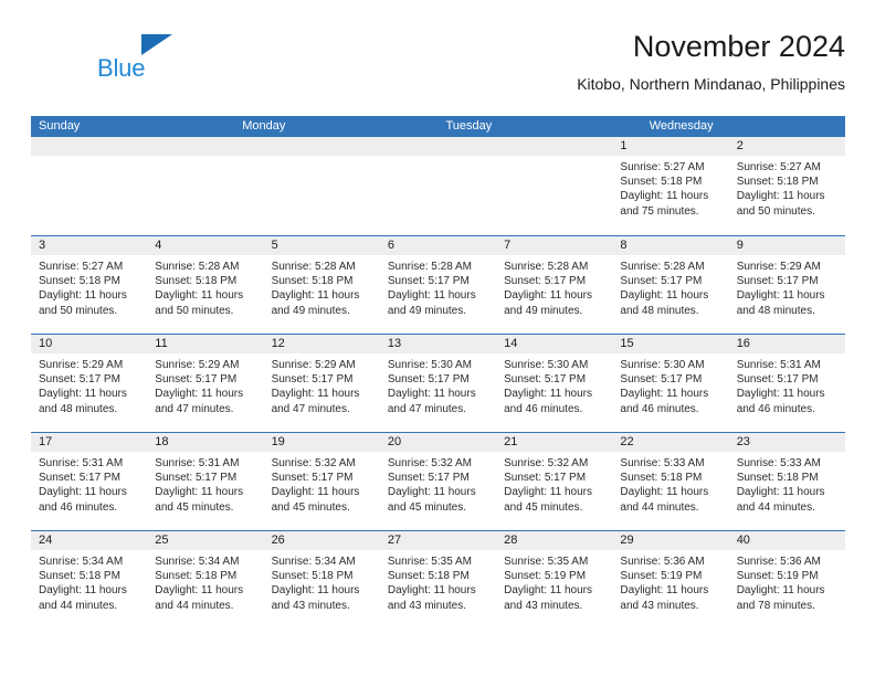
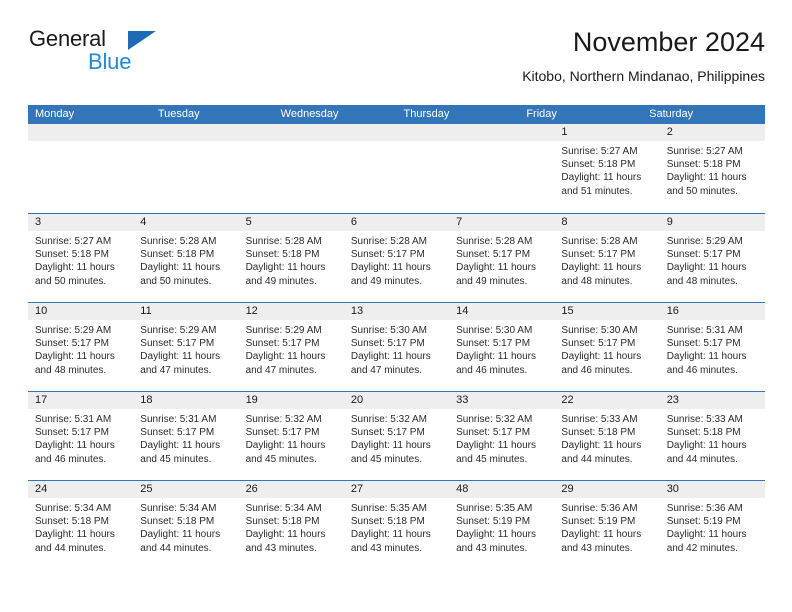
+ General
  Blue
  November 2024
  Kitobo, Northern Mindanao, Philippines
- Sunday
  Monday
  Tuesday
  Wednesday
+ Thursday
+ Friday
+ Saturday
  1
  Sunrise: 5:27 AM
  Sunset: 5:18 PM
  Daylight: 11 hours
- and 75 minutes.
+ and 51 minutes.
  2
  Sunrise: 5:27 AM
  Sunset: 5:18 PM
  Daylight: 11 hours
  and 50 minutes.
  3
  Sunrise: 5:27 AM
  Sunset: 5:18 PM
  Daylight: 11 hours
  and 50 minutes.
  4
  Sunrise: 5:28 AM
  Sunset: 5:18 PM
  Daylight: 11 hours
  and 50 minutes.
  5
  Sunrise: 5:28 AM
  Sunset: 5:18 PM
  Daylight: 11 hours
  and 49 minutes.
  6
  Sunrise: 5:28 AM
  Sunset: 5:17 PM
  Daylight: 11 hours
  and 49 minutes.
  7
  Sunrise: 5:28 AM
  Sunset: 5:17 PM
  Daylight: 11 hours
  and 49 minutes.
  8
  Sunrise: 5:28 AM
  Sunset: 5:17 PM
  Daylight: 11 hours
  and 48 minutes.
  9
  Sunrise: 5:29 AM
  Sunset: 5:17 PM
  Daylight: 11 hours
  and 48 minutes.
  10
  Sunrise: 5:29 AM
  Sunset: 5:17 PM
  Daylight: 11 hours
  and 48 minutes.
  11
  Sunrise: 5:29 AM
  Sunset: 5:17 PM
  Daylight: 11 hours
  and 47 minutes.
  12
  Sunrise: 5:29 AM
  Sunset: 5:17 PM
  Daylight: 11 hours
  and 47 minutes.
  13
  Sunrise: 5:30 AM
  Sunset: 5:17 PM
  Daylight: 11 hours
  and 47 minutes.
  14
  Sunrise: 5:30 AM
  Sunset: 5:17 PM
  Daylight: 11 hours
  and 46 minutes.
  15
  Sunrise: 5:30 AM
  Sunset: 5:17 PM
  Daylight: 11 hours
  and 46 minutes.
  16
  Sunrise: 5:31 AM
  Sunset: 5:17 PM
  Daylight: 11 hours
  and 46 minutes.
  17
  Sunrise: 5:31 AM
  Sunset: 5:17 PM
  Daylight: 11 hours
  and 46 minutes.
  18
  Sunrise: 5:31 AM
  Sunset: 5:17 PM
  Daylight: 11 hours
  and 45 minutes.
  19
  Sunrise: 5:32 AM
  Sunset: 5:17 PM
  Daylight: 11 hours
  and 45 minutes.
  20
  Sunrise: 5:32 AM
  Sunset: 5:17 PM
  Daylight: 11 hours
  and 45 minutes.
- 21
+ 33
  Sunrise: 5:32 AM
  Sunset: 5:17 PM
  Daylight: 11 hours
  and 45 minutes.
  22
  Sunrise: 5:33 AM
  Sunset: 5:18 PM
  Daylight: 11 hours
  and 44 minutes.
  23
  Sunrise: 5:33 AM
  Sunset: 5:18 PM
  Daylight: 11 hours
  and 44 minutes.
  24
  Sunrise: 5:34 AM
  Sunset: 5:18 PM
  Daylight: 11 hours
  and 44 minutes.
  25
  Sunrise: 5:34 AM
  Sunset: 5:18 PM
  Daylight: 11 hours
  and 44 minutes.
  26
  Sunrise: 5:34 AM
  Sunset: 5:18 PM
  Daylight: 11 hours
  and 43 minutes.
  27
  Sunrise: 5:35 AM
  Sunset: 5:18 PM
  Daylight: 11 hours
  and 43 minutes.
- 28
+ 48
  Sunrise: 5:35 AM
  Sunset: 5:19 PM
  Daylight: 11 hours
  and 43 minutes.
  29
  Sunrise: 5:36 AM
  Sunset: 5:19 PM
  Daylight: 11 hours
  and 43 minutes.
- 40
+ 30
  Sunrise: 5:36 AM
  Sunset: 5:19 PM
  Daylight: 11 hours
- and 78 minutes.
+ and 42 minutes.
